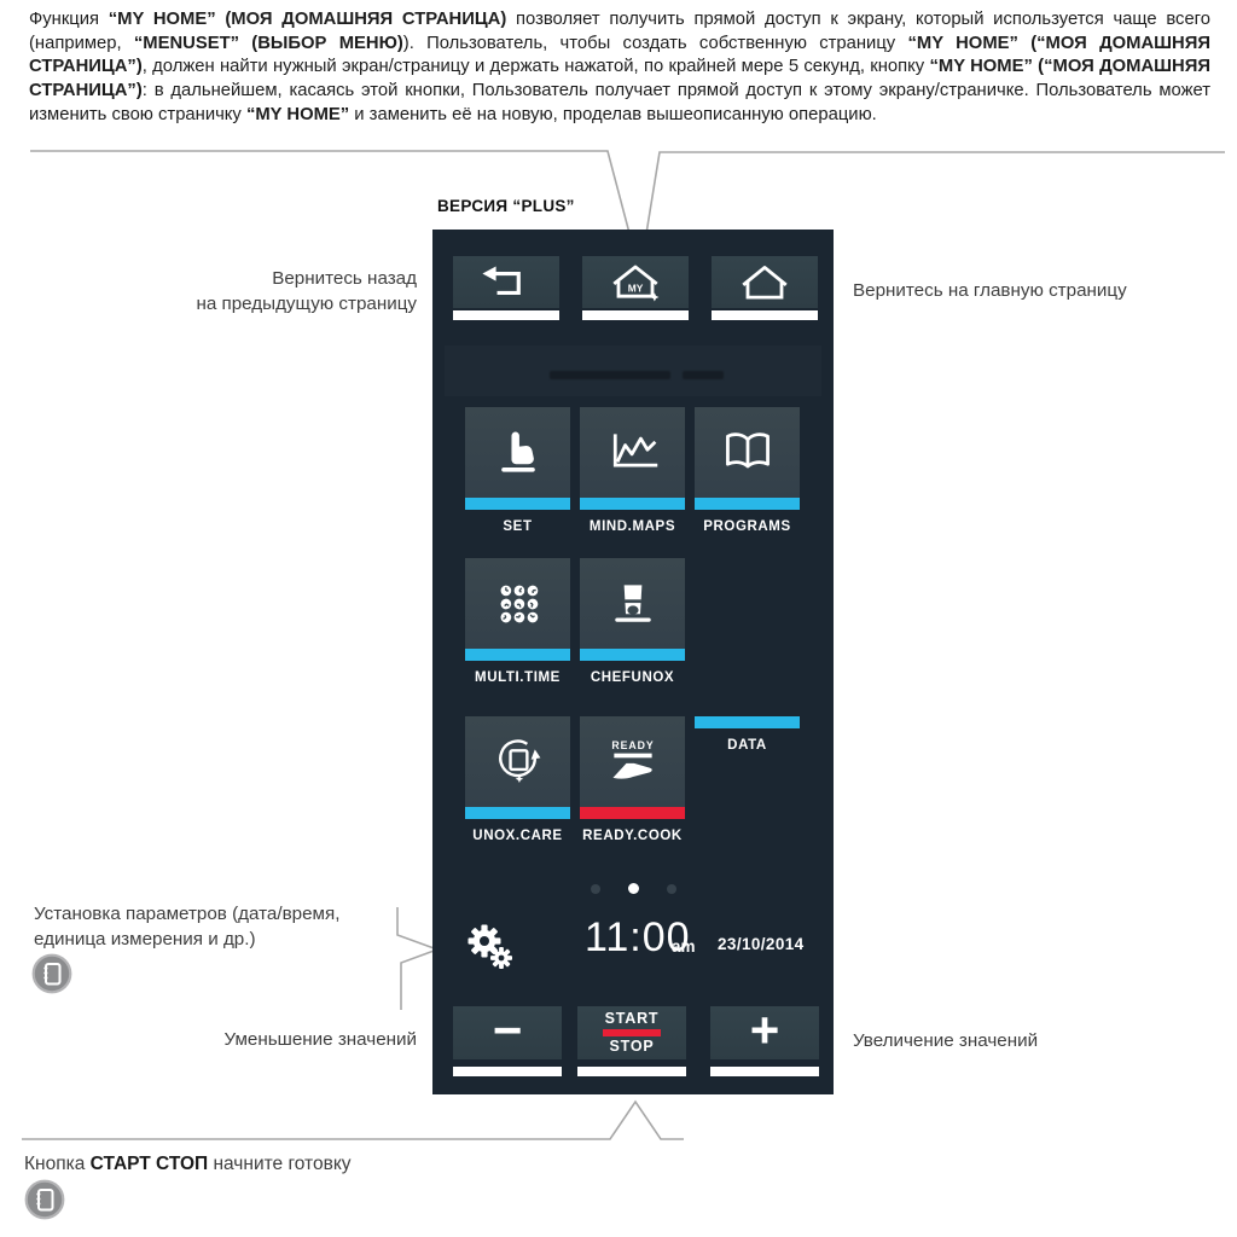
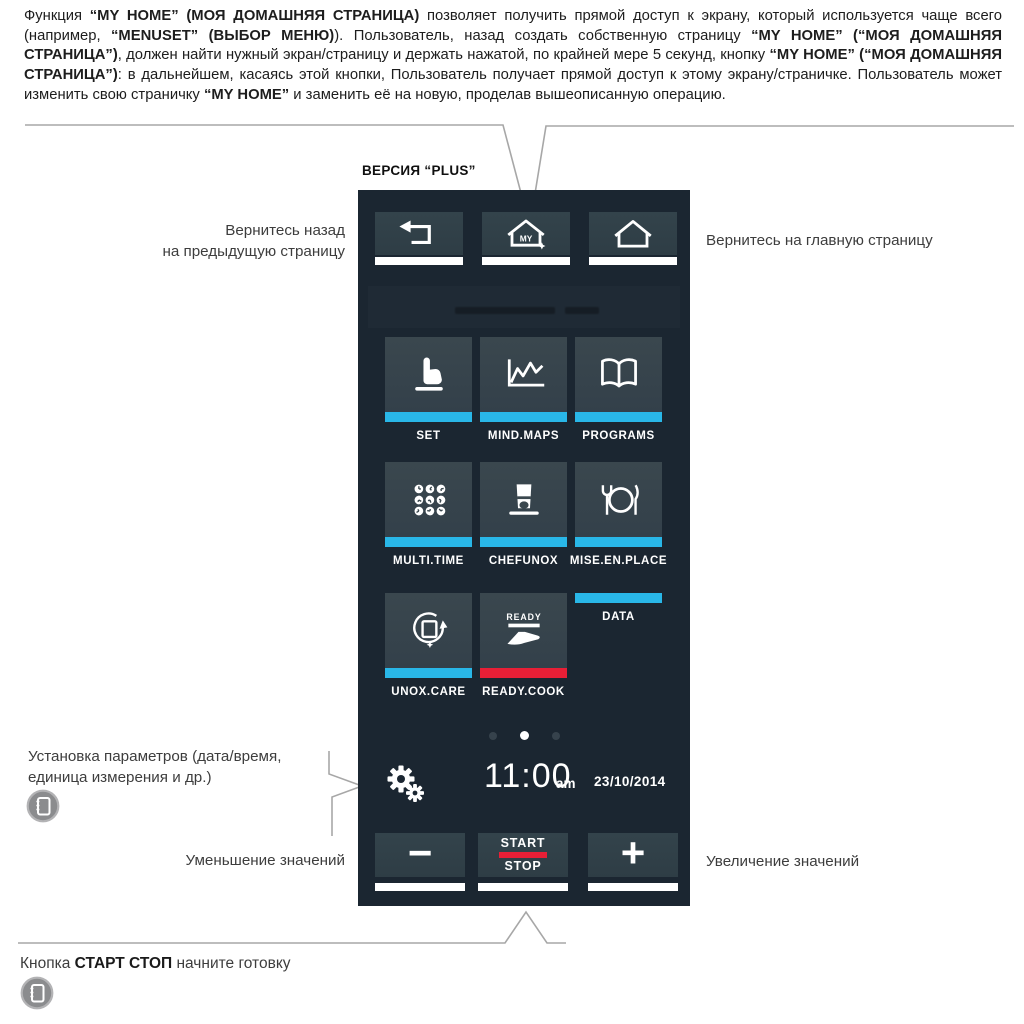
- Функция “MY HOME” (МОЯ ДОМАШНЯЯ СТРАНИЦА) позволяет получить прямой доступ к экрану, который используется чаще всего (например, “MENUSET” (ВЫБОР МЕНЮ)). Пользователь, чтобы создать собственную страницу “MY HOME” (“МОЯ ДОМАШНЯЯ СТРАНИЦА”), должен найти нужный экран/страницу и держать нажатой, по крайней мере 5 секунд, кнопку “MY HOME” (“МОЯ ДОМАШНЯЯ СТРАНИЦА”): в дальнейшем, касаясь этой кнопки, Пользователь получает прямой доступ к этому экрану/страничке. Пользователь может изменить свою страничку “MY HOME” и заменить её на новую, проделав вышеописанную операцию.
+ Функция “MY HOME” (МОЯ ДОМАШНЯЯ СТРАНИЦА) позволяет получить прямой доступ к экрану, который используется чаще всего (например, “MENUSET” (ВЫБОР МЕНЮ)). Пользователь, назад создать собственную страницу “MY HOME” (“МОЯ ДОМАШНЯЯ СТРАНИЦА”), должен найти нужный экран/страницу и держать нажатой, по крайней мере 5 секунд, кнопку “MY HOME” (“МОЯ ДОМАШНЯЯ СТРАНИЦА”): в дальнейшем, касаясь этой кнопки, Пользователь получает прямой доступ к этому экрану/страничке. Пользователь может изменить свою страничку “MY HOME” и заменить её на новую, проделав вышеописанную операцию.
  ВЕРСИЯ “PLUS”
  Вернитесь назад
  на предыдущую страницу
  Вернитесь на главную страницу
  Установка параметров (дата/время,
  единица измерения и др.)
  Уменьшение значений
  Увеличение значений
  Кнопка СТАРТ СТОП начните готовку
  MY
  SET
  MIND.MAPS
  PROGRAMS
  MULTI.TIME
  CHEFUNOX
+ MISE.EN.PLACE
  UNOX.CARE
  READY
  READY.COOK
  DATA
  11:00
  am
  23/10/2014
  −
  START
  STOP
  +
